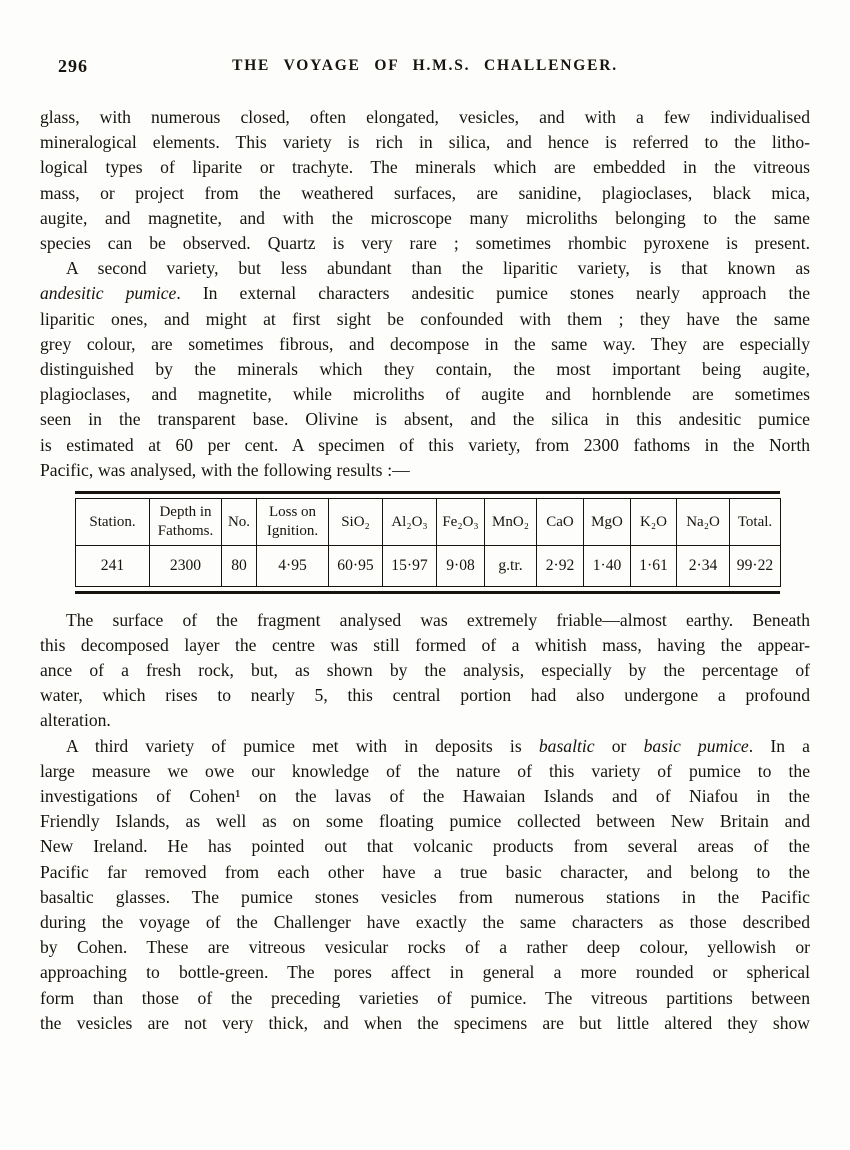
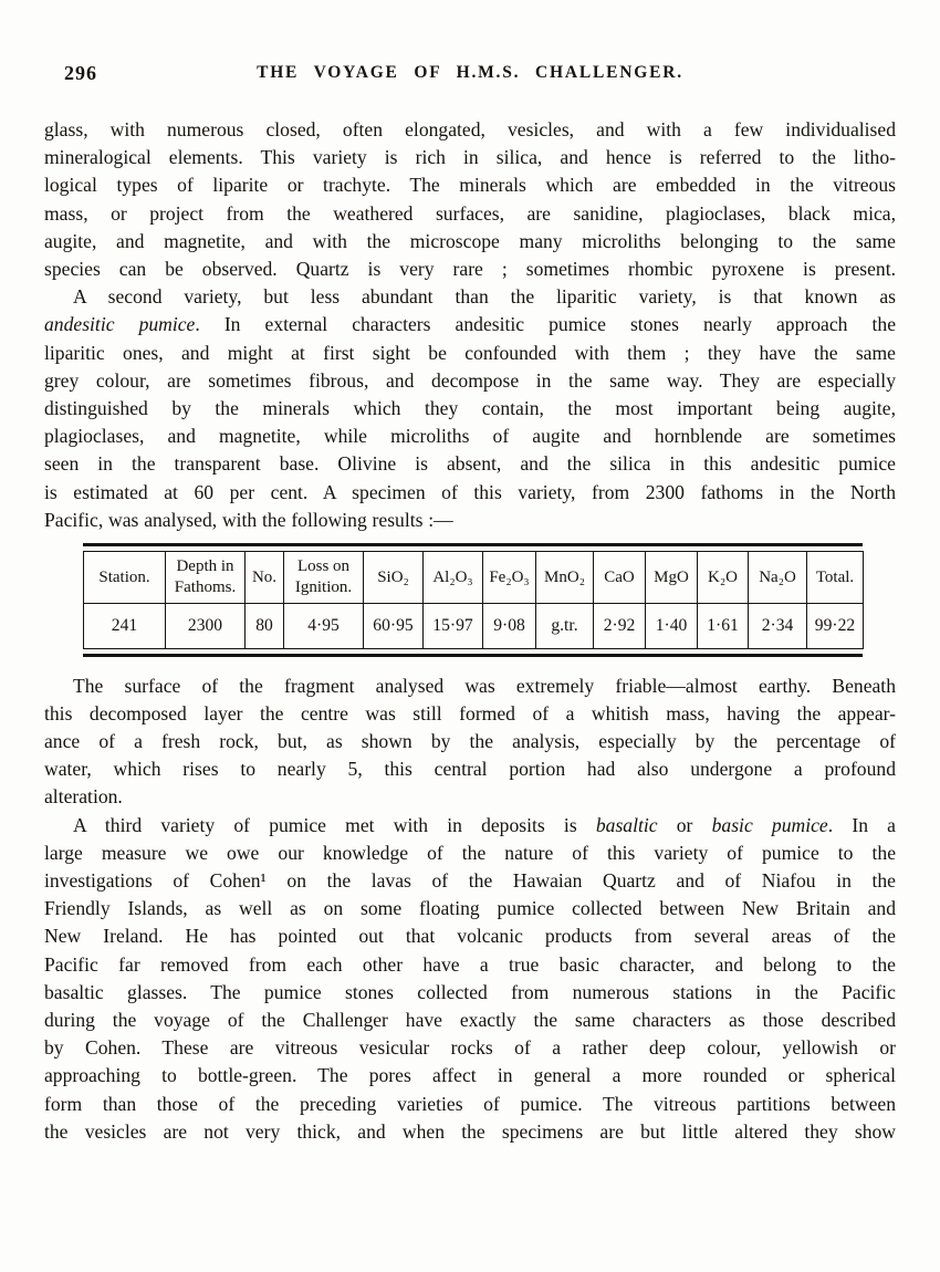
  296
  THE VOYAGE OF H.M.S. CHALLENGER.
  glass, with numerous closed, often elongated, vesicles, and with a few individualised
  mineralogical elements. This variety is rich in silica, and hence is referred to the litho-
  logical types of liparite or trachyte. The minerals which are embedded in the vitreous
  mass, or project from the weathered surfaces, are sanidine, plagioclases, black mica,
  augite, and magnetite, and with the microscope many microliths belonging to the same
  species can be observed. Quartz is very rare ; sometimes rhombic pyroxene is present.
  A second variety, but less abundant than the liparitic variety, is that known as
  andesitic pumice. In external characters andesitic pumice stones nearly approach the
  liparitic ones, and might at first sight be confounded with them ; they have the same
  grey colour, are sometimes fibrous, and decompose in the same way. They are especially
  distinguished by the minerals which they contain, the most important being augite,
  plagioclases, and magnetite, while microliths of augite and hornblende are sometimes
  seen in the transparent base. Olivine is absent, and the silica in this andesitic pumice
  is estimated at 60 per cent. A specimen of this variety, from 2300 fathoms in the North
  Pacific, was analysed, with the following results :—
  Station.	Depth in Fathoms.	No.	Loss on Ignition.	SiO₂	Al₂O₃	Fe₂O₃	MnO₂	CaO	MgO	K₂O	Na₂O	Total.
  241	2300	80	4·95	60·95	15·97	9·08	g.tr.	2·92	1·40	1·61	2·34	99·22
  The surface of the fragment analysed was extremely friable—almost earthy. Beneath
  this decomposed layer the centre was still formed of a whitish mass, having the appear-
  ance of a fresh rock, but, as shown by the analysis, especially by the percentage of
  water, which rises to nearly 5, this central portion had also undergone a profound
  alteration.
  A third variety of pumice met with in deposits is basaltic or basic pumice. In a
  large measure we owe our knowledge of the nature of this variety of pumice to the
- investigations of Cohen¹ on the lavas of the Hawaian Islands and of Niafou in the
+ investigations of Cohen¹ on the lavas of the Hawaian Quartz and of Niafou in the
  Friendly Islands, as well as on some floating pumice collected between New Britain and
  New Ireland. He has pointed out that volcanic products from several areas of the
  Pacific far removed from each other have a true basic character, and belong to the
- basaltic glasses. The pumice stones vesicles from numerous stations in the Pacific
+ basaltic glasses. The pumice stones collected from numerous stations in the Pacific
  during the voyage of the Challenger have exactly the same characters as those described
  by Cohen. These are vitreous vesicular rocks of a rather deep colour, yellowish or
  approaching to bottle-green. The pores affect in general a more rounded or spherical
  form than those of the preceding varieties of pumice. The vitreous partitions between
  the vesicles are not very thick, and when the specimens are but little altered they show
